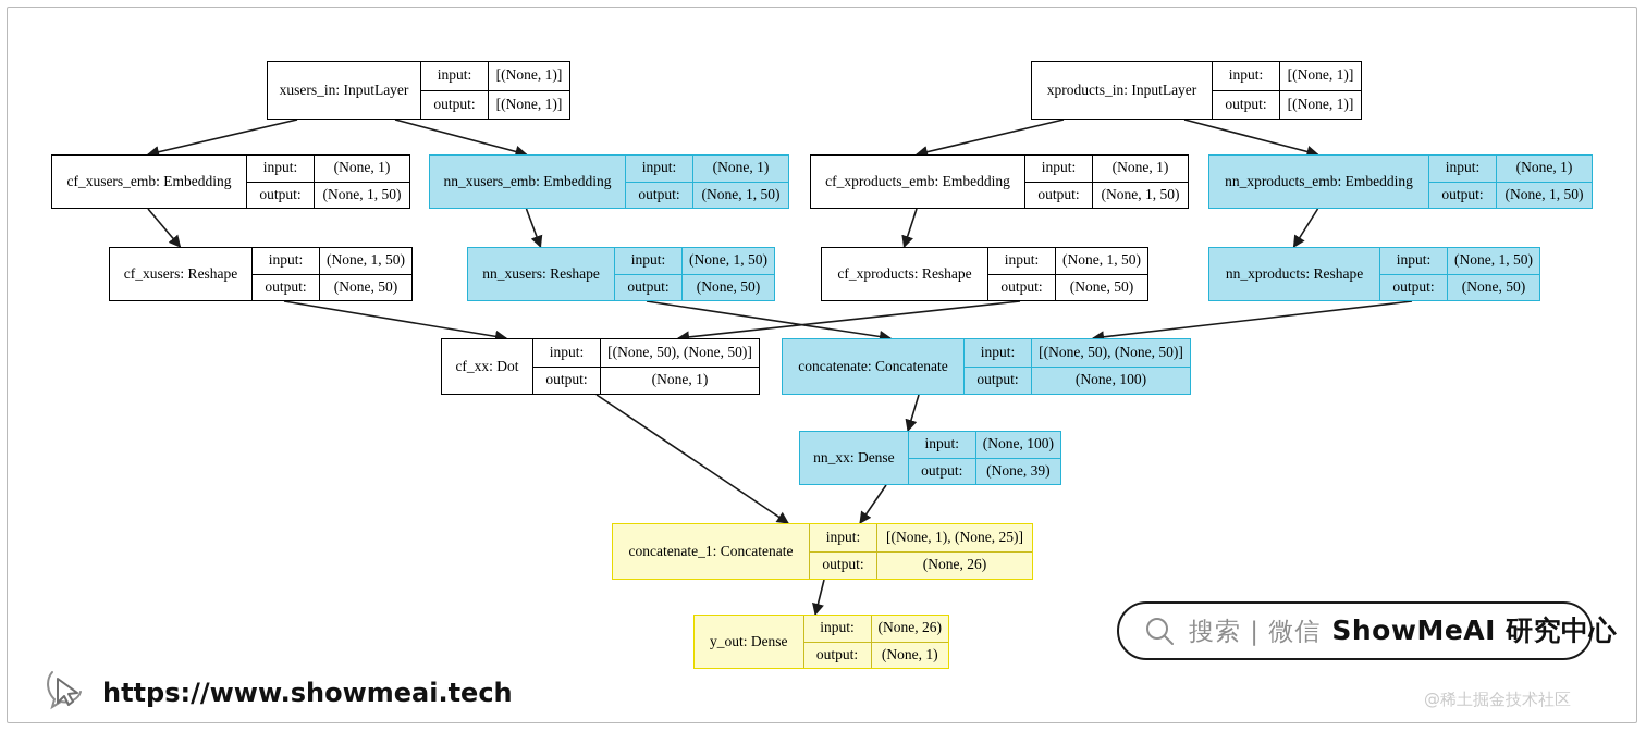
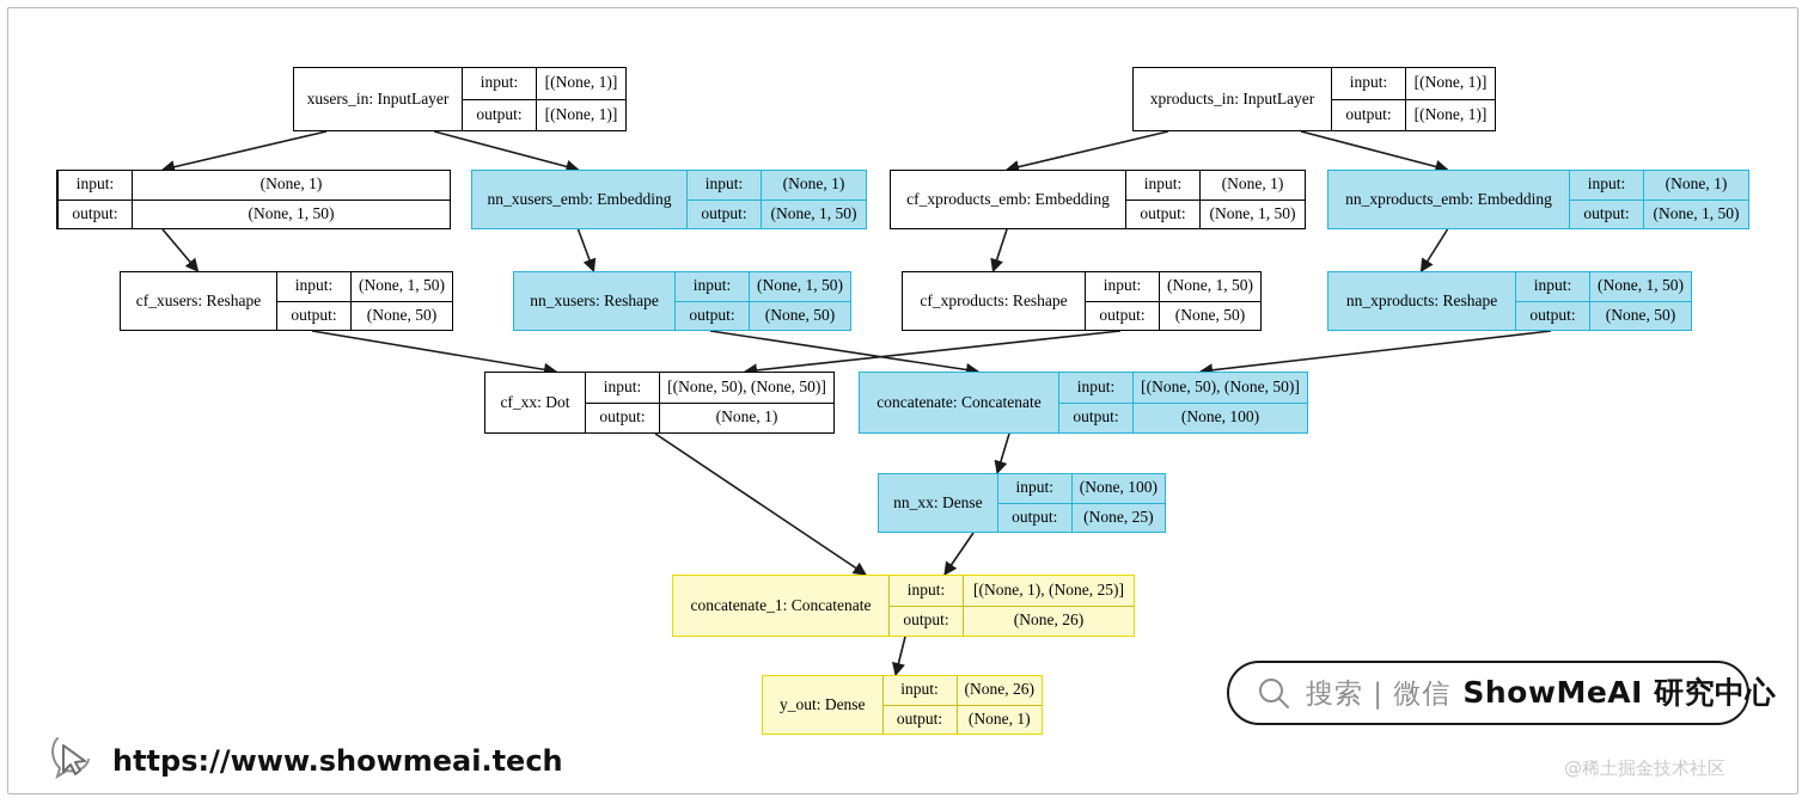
  xusers_in: InputLayer
  input:
  [(None, 1)]
  output:
  [(None, 1)]
  xproducts_in: InputLayer
  input:
  [(None, 1)]
  output:
  [(None, 1)]
- cf_xusers_emb: Embedding
  input:
  (None, 1)
  output:
  (None, 1, 50)
  nn_xusers_emb: Embedding
  input:
  (None, 1)
  output:
  (None, 1, 50)
  cf_xproducts_emb: Embedding
  input:
  (None, 1)
  output:
  (None, 1, 50)
  nn_xproducts_emb: Embedding
  input:
  (None, 1)
  output:
  (None, 1, 50)
  cf_xusers: Reshape
  input:
  (None, 1, 50)
  output:
  (None, 50)
  nn_xusers: Reshape
  input:
  (None, 1, 50)
  output:
  (None, 50)
  cf_xproducts: Reshape
  input:
  (None, 1, 50)
  output:
  (None, 50)
  nn_xproducts: Reshape
  input:
  (None, 1, 50)
  output:
  (None, 50)
  cf_xx: Dot
  input:
  [(None, 50), (None, 50)]
  output:
  (None, 1)
  concatenate: Concatenate
  input:
  [(None, 50), (None, 50)]
  output:
  (None, 100)
  nn_xx: Dense
  input:
  (None, 100)
  output:
- (None, 39)
+ (None, 25)
  concatenate_1: Concatenate
  input:
  [(None, 1), (None, 25)]
  output:
  (None, 26)
  y_out: Dense
  input:
  (None, 26)
  output:
  (None, 1)
  搜索 | 微信
  ShowMeAI 研究中心
  https://www.showmeai.tech
  @稀土掘金技术社区
